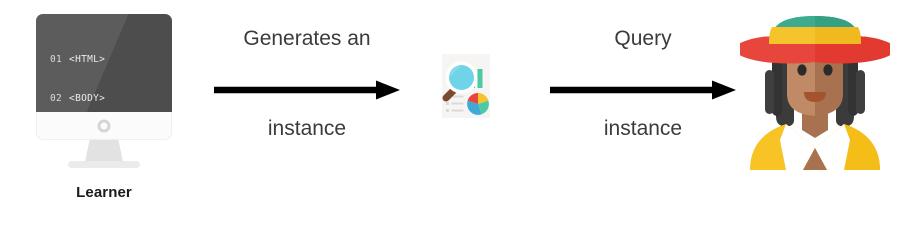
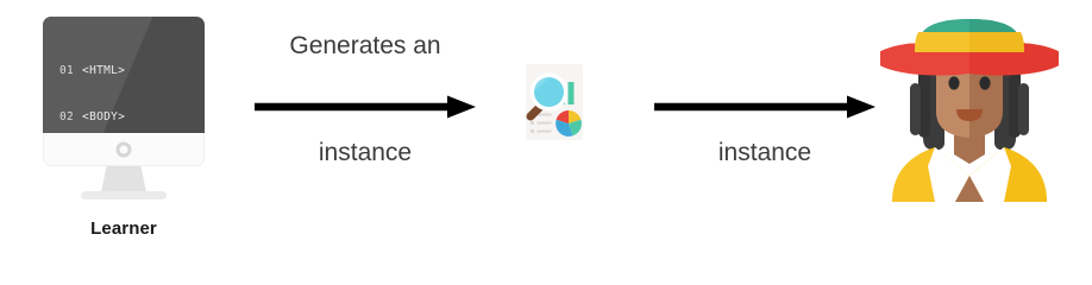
  Learner
  Generates an
  instance
- Query
  instance
